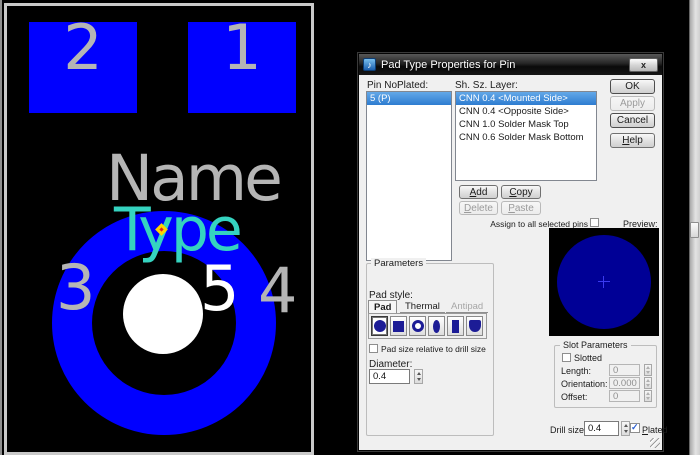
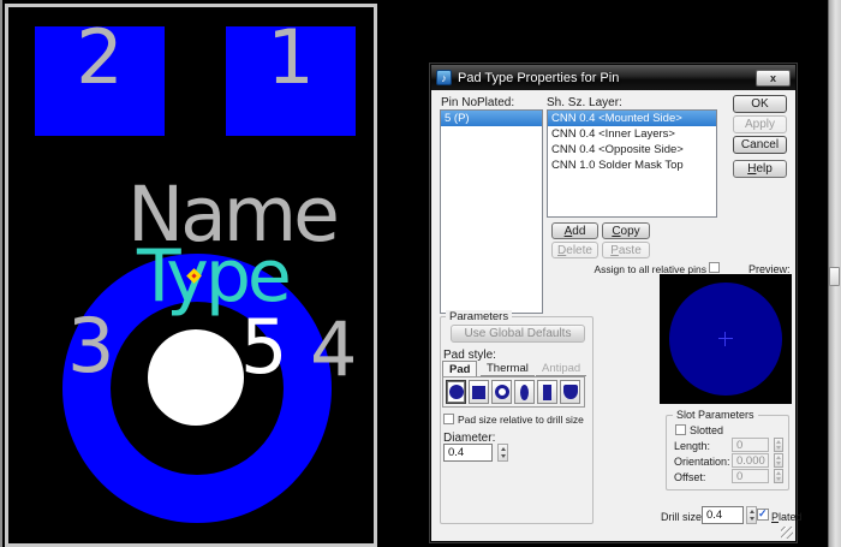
  2
  1
  Name
  Type
  3
  5
  4
  Pad Type Properties for Pin
  x
  Pin No:
  Plated:
  Sh. Sz. Layer:
  5 (P)
  CNN 0.4 <Mounted Side>
+ CNN 0.4 <Inner Layers>
  CNN 0.4 <Opposite Side>
  CNN 1.0 Solder Mask Top
- CNN 0.6 Solder Mask Bottom
  OK
  Apply
  Cancel
  Help
  Add
  Copy
  Delete
  Paste
- Assign to all selected pins
+ Assign to all relative pins
  Preview:
  Parameters
+ Use Global Defaults
  Pad style:
  Pad
  Thermal
  Antipad
  Pad size relative to drill size
  Diameter:
  0.4
  Slot Parameters
  Slotted
  Length:
  0
  Orientation:
  0.000
  Offset:
  0
  Drill size
  0.4
  Plated
